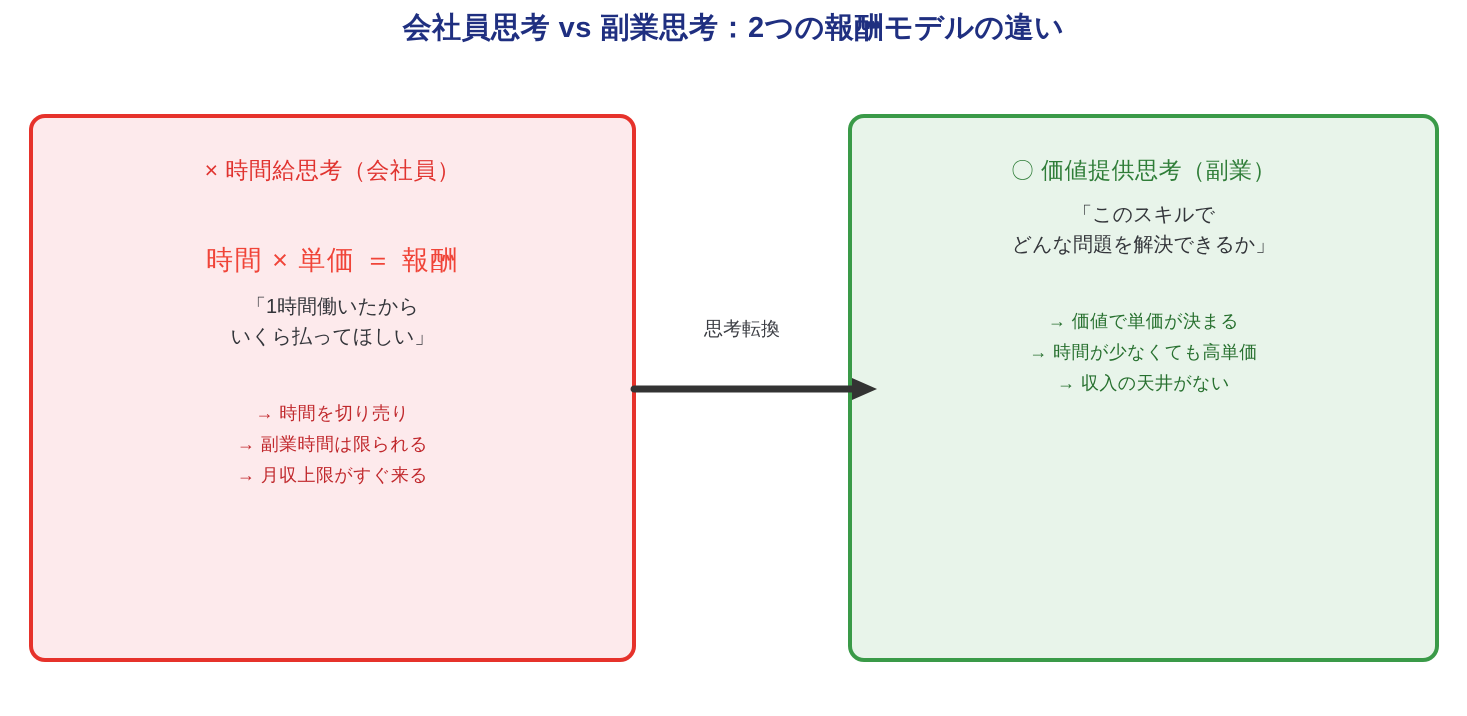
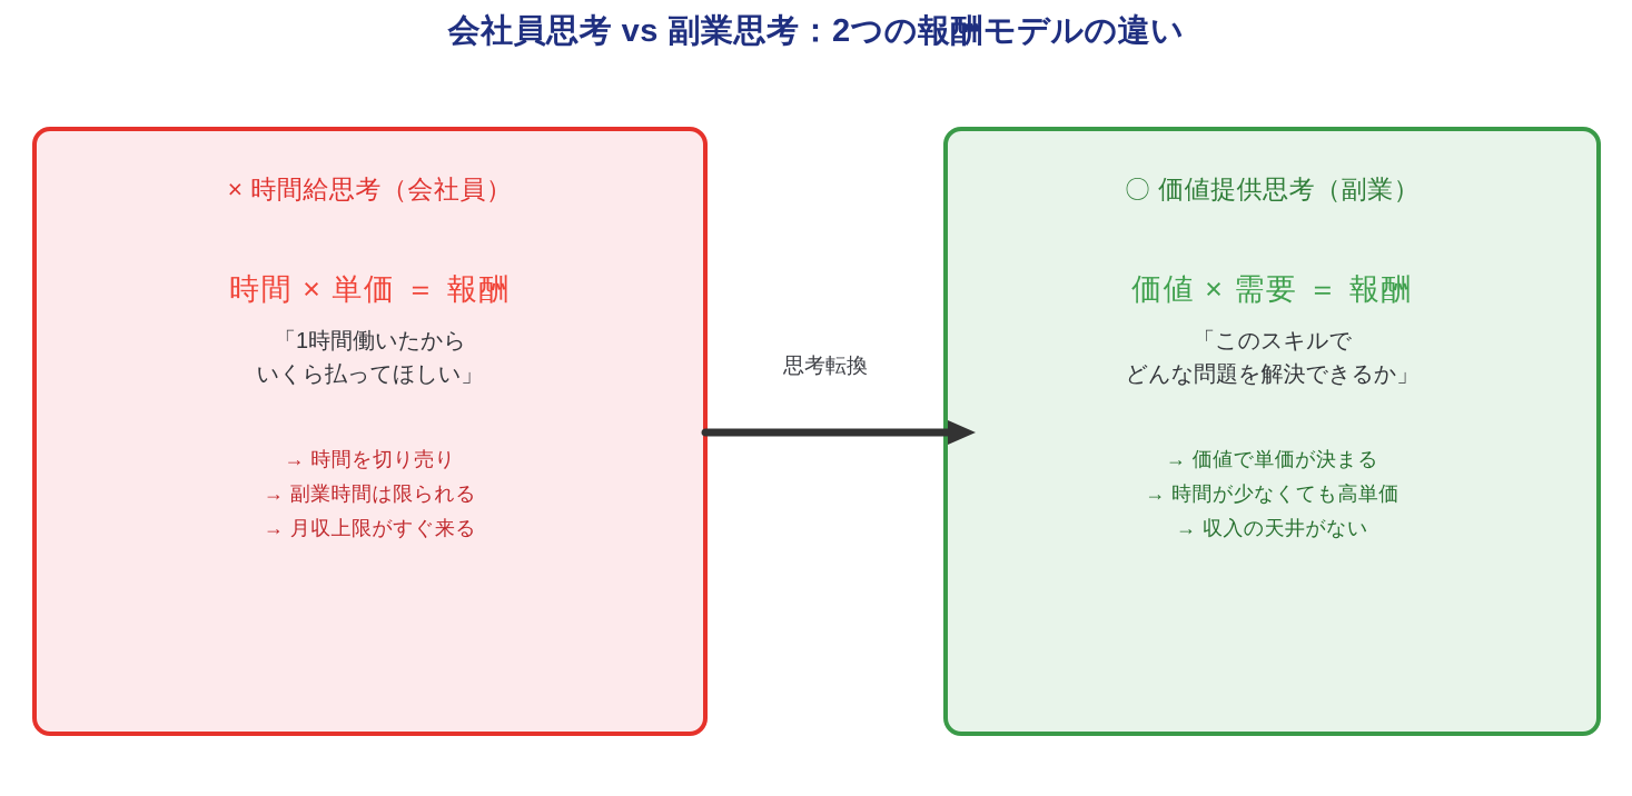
  会社員思考 vs 副業思考：2つの報酬モデルの違い
  × 時間給思考（会社員）
  時間 × 単価 ＝ 報酬
  「1時間働いたから
  いくら払ってほしい」
  → 時間を切り売り
  → 副業時間は限られる
  → 月収上限がすぐ来る
  〇 価値提供思考（副業）
+ 価値 × 需要 ＝ 報酬
  「このスキルで
  どんな問題を解決できるか」
  → 価値で単価が決まる
  → 時間が少なくても高単価
  → 収入の天井がない
  思考転換
